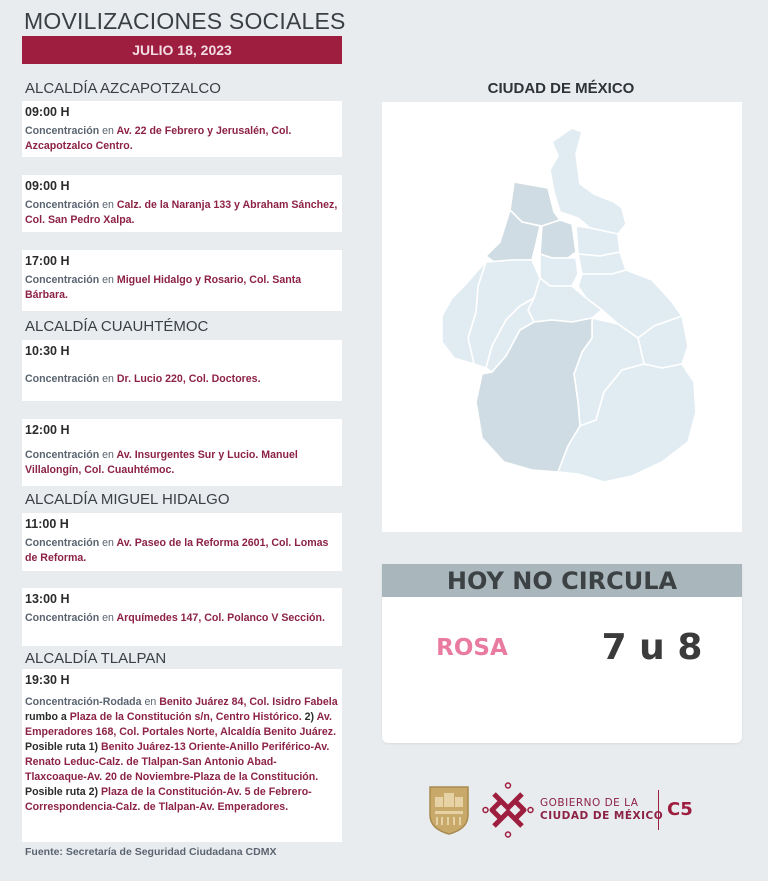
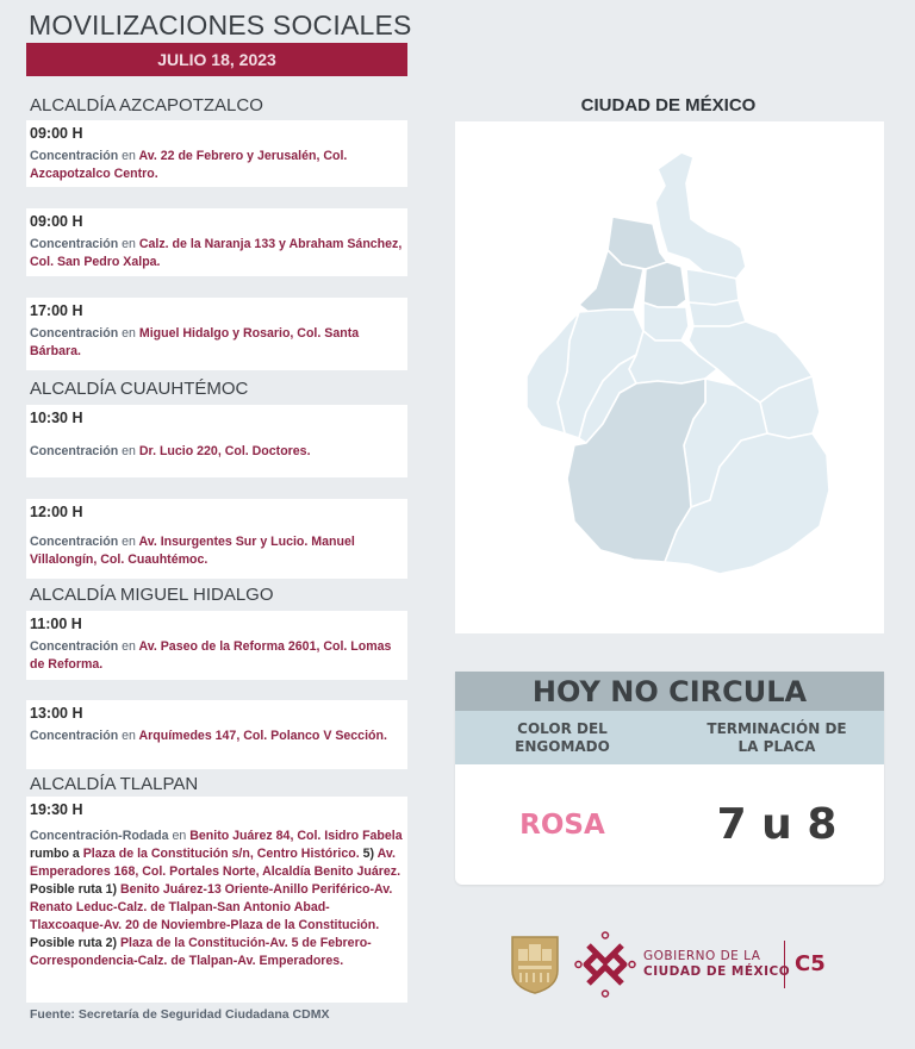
  MOVILIZACIONES SOCIALES
  JULIO 18, 2023
  ALCALDÍA AZCAPOTZALCO
  09:00 H
  Concentración en Av. 22 de Febrero y Jerusalén, Col. Azcapotzalco Centro.
  09:00 H
  Concentración en Calz. de la Naranja 133 y Abraham Sánchez, Col. San Pedro Xalpa.
  17:00 H
  Concentración en Miguel Hidalgo y Rosario, Col. Santa Bárbara.
  ALCALDÍA CUAUHTÉMOC
  10:30 H
  Concentración en Dr. Lucio 220, Col. Doctores.
  12:00 H
  Concentración en Av. Insurgentes Sur y Lucio. Manuel Villalongín, Col. Cuauhtémoc.
  ALCALDÍA MIGUEL HIDALGO
  11:00 H
  Concentración en Av. Paseo de la Reforma 2601, Col. Lomas de Reforma.
  13:00 H
  Concentración en Arquímedes 147, Col. Polanco V Sección.
  ALCALDÍA TLALPAN
  19:30 H
- Concentración-Rodada en Benito Juárez 84, Col. Isidro Fabela rumbo a Plaza de la Constitución s/n, Centro Histórico. 2) Av. Emperadores 168, Col. Portales Norte, Alcaldía Benito Juárez. Posible ruta 1) Benito Juárez-13 Oriente-Anillo Periférico-Av. Renato Leduc-Calz. de Tlalpan-San Antonio Abad-Tlaxcoaque-Av. 20 de Noviembre-Plaza de la Constitución. Posible ruta 2) Plaza de la Constitución-Av. 5 de Febrero-Correspondencia-Calz. de Tlalpan-Av. Emperadores.
+ Concentración-Rodada en Benito Juárez 84, Col. Isidro Fabela rumbo a Plaza de la Constitución s/n, Centro Histórico. 5) Av. Emperadores 168, Col. Portales Norte, Alcaldía Benito Juárez. Posible ruta 1) Benito Juárez-13 Oriente-Anillo Periférico-Av. Renato Leduc-Calz. de Tlalpan-San Antonio Abad-Tlaxcoaque-Av. 20 de Noviembre-Plaza de la Constitución. Posible ruta 2) Plaza de la Constitución-Av. 5 de Febrero-Correspondencia-Calz. de Tlalpan-Av. Emperadores.
  Fuente: Secretaría de Seguridad Ciudadana CDMX
  CIUDAD DE MÉXICO
  HOY NO CIRCULA
+ COLOR DEL ENGOMADO
+ TERMINACIÓN DE LA PLACA
  ROSA
  7 u 8
  GOBIERNO DE LA
  CIUDAD DE MÉXIC
  C5
